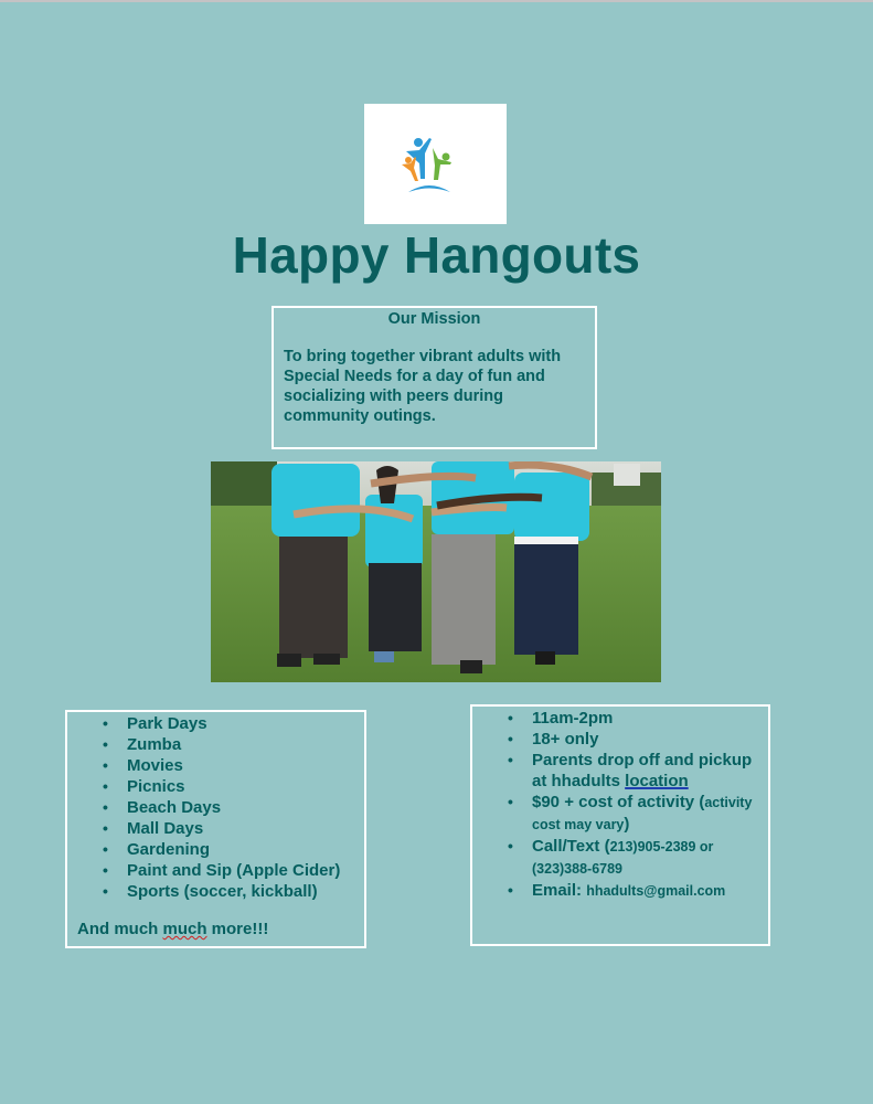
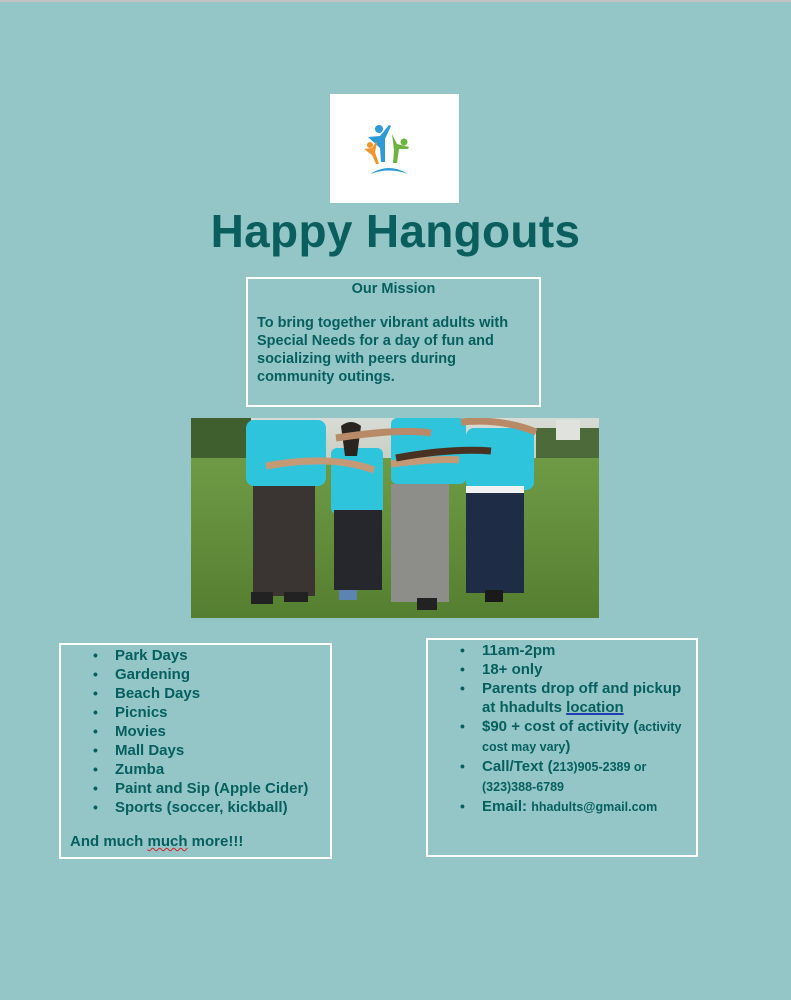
  Happy Hangouts
  Our Mission
  To bring together vibrant adults with Special Needs for a day of fun and socializing with peers during community outings.
  Park Days
- Zumba
+ Gardening
- Movies
+ Beach Days
  Picnics
- Beach Days
+ Movies
  Mall Days
- Gardening
+ Zumba
  Paint and Sip (Apple Cider)
  Sports (soccer, kickball)
  And much much more!!!
  11am-2pm
  18+ only
  Parents drop off and pickup at hhadults location
  $90 + cost of activity (activity cost may vary)
  Call/Text (213)905-2389 or (323)388-6789
  Email: hhadults@gmail.com
